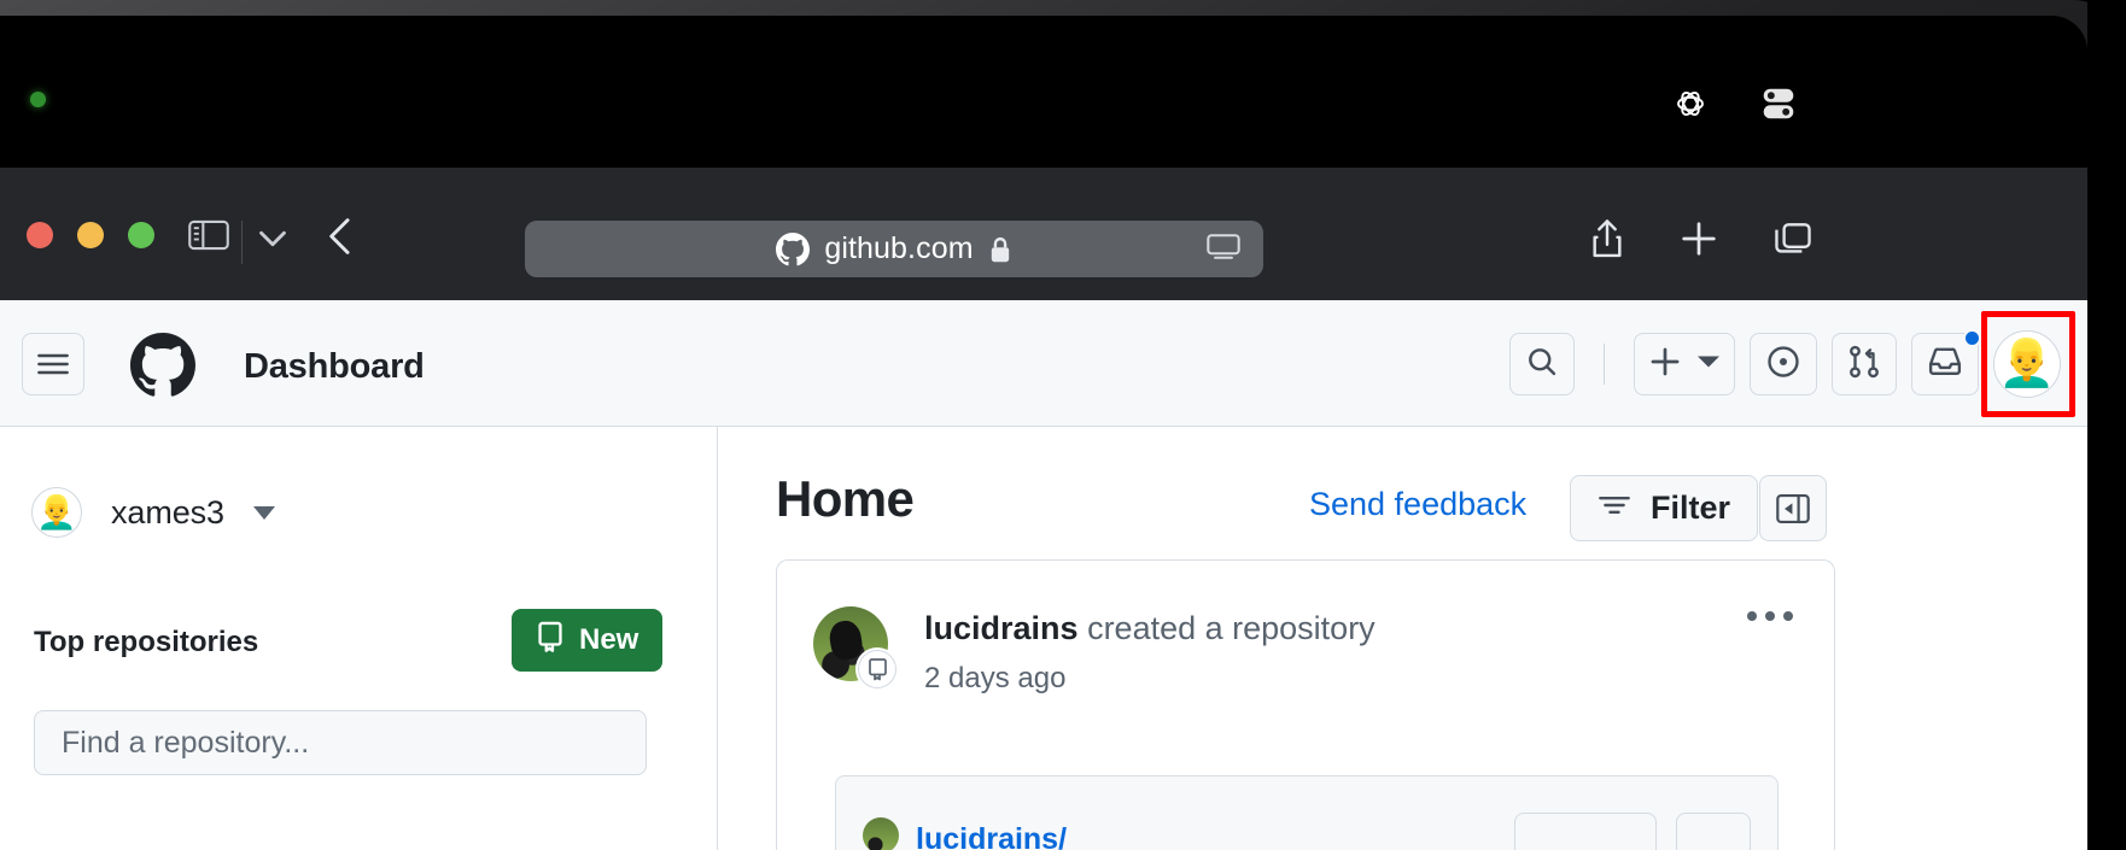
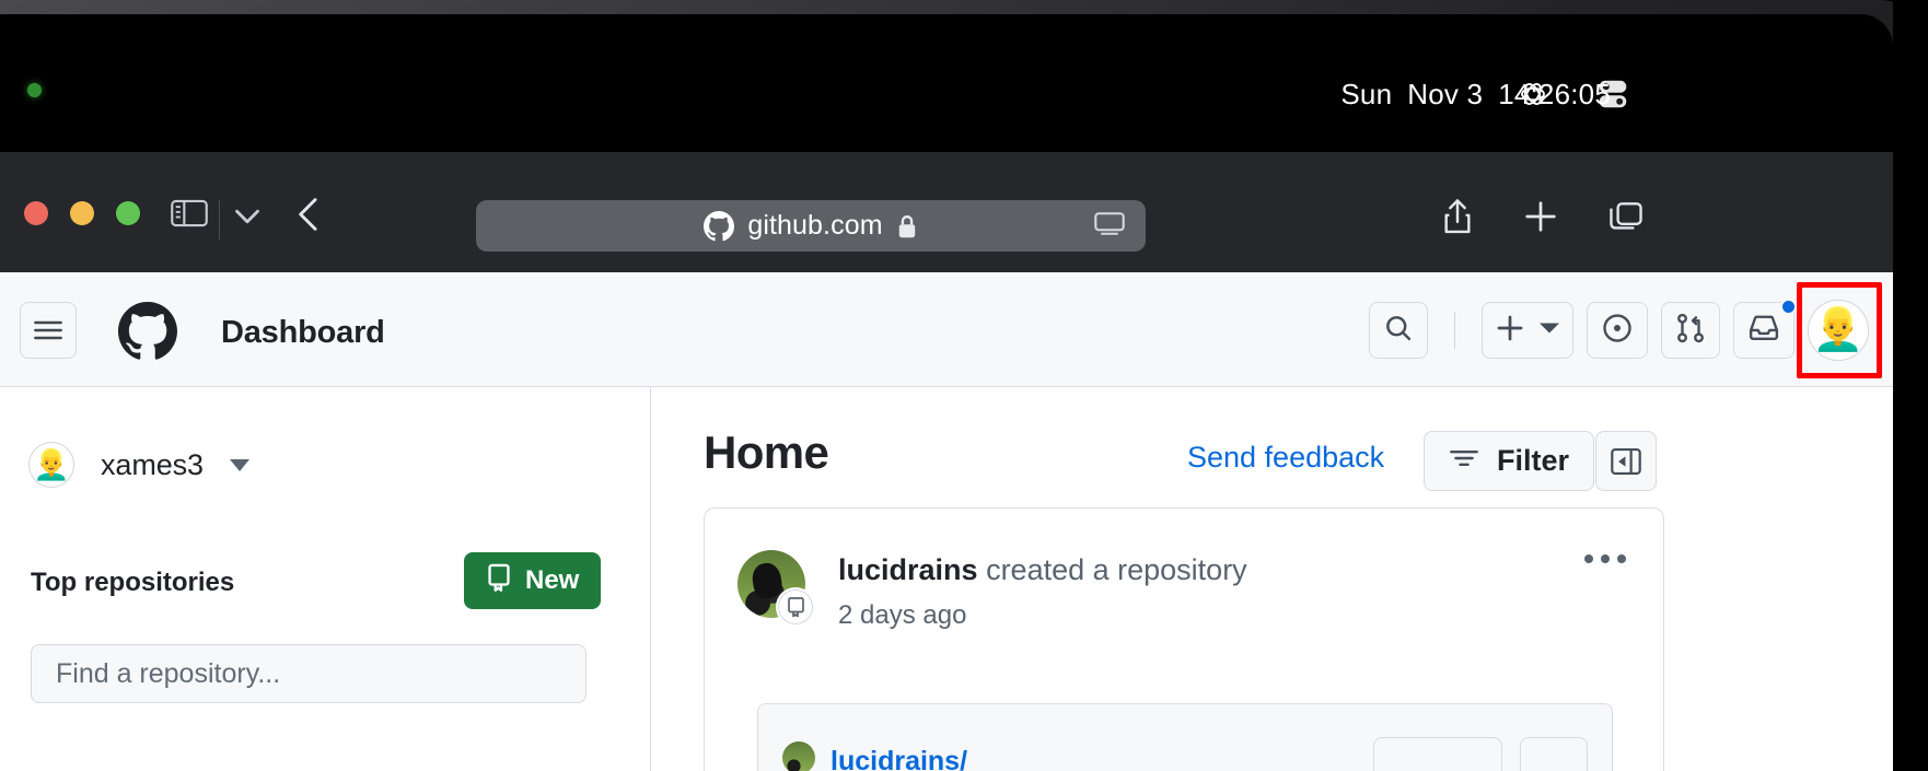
+ Sun Nov 3 14:26:05
  github.com
  Dashboard
  👱‍♂️
  👱‍♂️
  xames3
  Top repositories
  New
  Find a repository...
  Home
  Send feedback
  Filter
  lucidrains created a repository
  2 days ago
  lucidrains/
